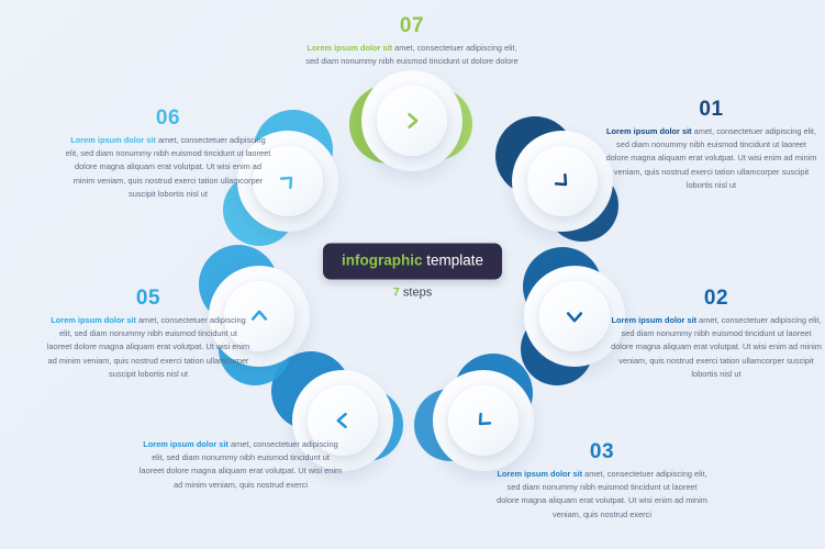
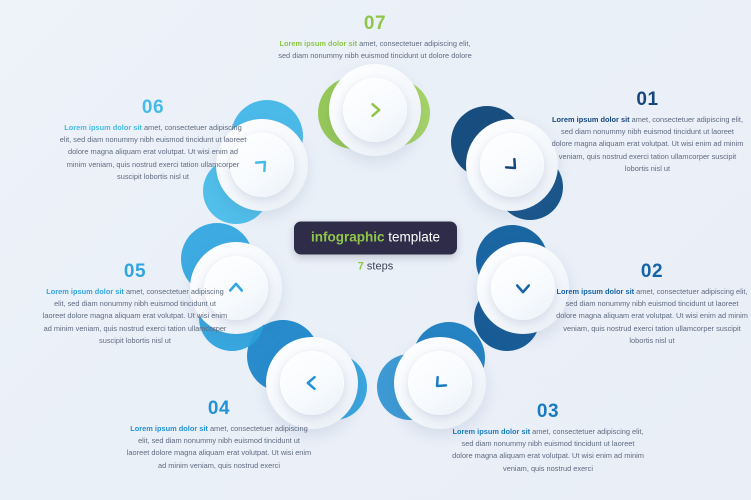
  07
  Lorem ipsum dolor sit amet, consectetuer adipiscing elit, sed diam nonummy nibh euismod tincidunt ut dolore dolore
  01
  Lorem ipsum dolor sit amet, consectetuer adipiscing elit, sed diam nonummy nibh euismod tincidunt ut laoreet dolore magna aliquam erat volutpat. Ut wisi enim ad minim veniam, quis nostrud exerci tation ullamcorper suscipit lobortis nisl ut
  02
  Lorem ipsum dolor sit amet, consectetuer adipiscing elit, sed diam nonummy nibh euismod tincidunt ut laoreet dolore magna aliquam erat volutpat. Ut wisi enim ad minim veniam, quis nostrud exerci tation ullamcorper suscipit lobortis nisl ut
  03
  Lorem ipsum dolor sit amet, consectetuer adipiscing elit, sed diam nonummy nibh euismod tincidunt ut laoreet dolore magna aliquam erat volutpat. Ut wisi enim ad minim veniam, quis nostrud exerci
+ 04
  Lorem ipsum dolor sit amet, consectetuer adipiscing elit, sed diam nonummy nibh euismod tincidunt ut laoreet dolore magna aliquam erat volutpat. Ut wisi enim ad minim veniam, quis nostrud exerci
  05
  Lorem ipsum dolor sit amet, consectetuer adipiscing elit, sed diam nonummy nibh euismod tincidunt ut laoreet dolore magna aliquam erat volutpat. Ut wisi enim ad minim veniam, quis nostrud exerci tation ullamcorper suscipit lobortis nisl ut
  06
  Lorem ipsum dolor sit amet, consectetuer adipiscing elit, sed diam nonummy nibh euismod tincidunt ut laoreet dolore magna aliquam erat volutpat. Ut wisi enim ad minim veniam, quis nostrud exerci tation ullamcorper suscipit lobortis nisl ut
  infographic template
  7 steps
